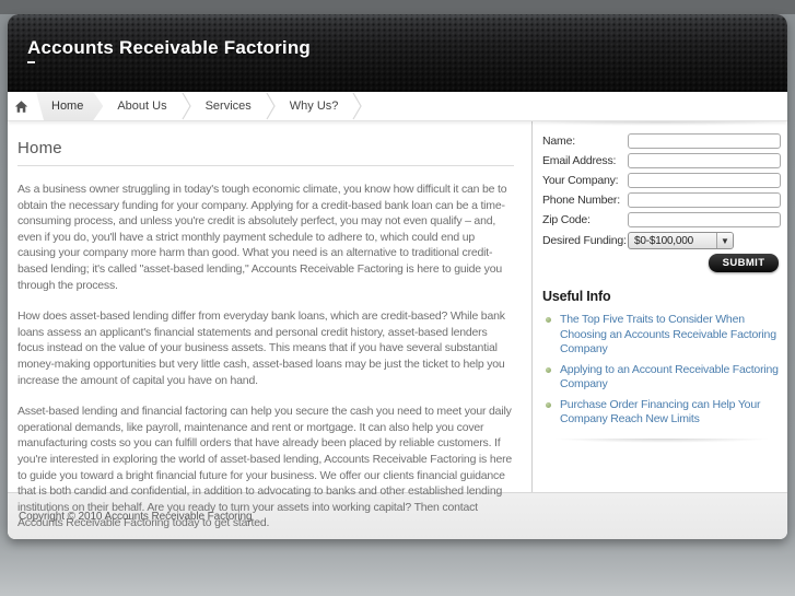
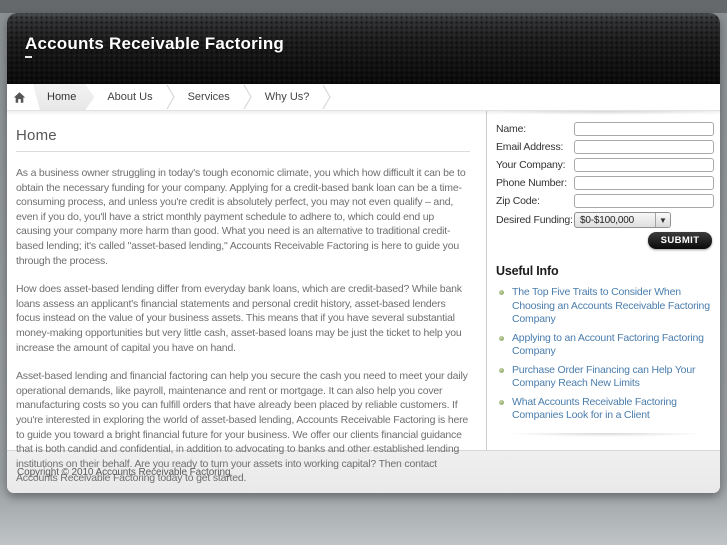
  Accounts Receivable Factoring
  Home
  About Us
  Services
  Why Us?
  Home
- As a business owner struggling in today's tough economic climate, you know how difficult it can be to obtain the necessary funding for your company. Applying for a credit-based bank loan can be a time-consuming process, and unless you're credit is absolutely perfect, you may not even qualify – and, even if you do, you'll have a strict monthly payment schedule to adhere to, which could end up causing your company more harm than good. What you need is an alternative to traditional credit-based lending; it's called "asset-based lending," Accounts Receivable Factoring is here to guide you through the process.
+ As a business owner struggling in today's tough economic climate, you which how difficult it can be to obtain the necessary funding for your company. Applying for a credit-based bank loan can be a time-consuming process, and unless you're credit is absolutely perfect, you may not even qualify – and, even if you do, you'll have a strict monthly payment schedule to adhere to, which could end up causing your company more harm than good. What you need is an alternative to traditional credit-based lending; it's called "asset-based lending," Accounts Receivable Factoring is here to guide you through the process.
  How does asset-based lending differ from everyday bank loans, which are credit-based? While bank loans assess an applicant's financial statements and personal credit history, asset-based lenders focus instead on the value of your business assets. This means that if you have several substantial money-making opportunities but very little cash, asset-based loans may be just the ticket to help you increase the amount of capital you have on hand.
  Asset-based lending and financial factoring can help you secure the cash you need to meet your daily operational demands, like payroll, maintenance and rent or mortgage. It can also help you cover manufacturing costs so you can fulfill orders that have already been placed by reliable customers. If you're interested in exploring the world of asset-based lending, Accounts Receivable Factoring is here to guide you toward a bright financial future for your business. We offer our clients financial guidance that is both candid and confidential, in addition to advocating to banks and other established lending your assets into working capital? Then contact rted.
  Name:
  Email Address:
  Your Company:
  Phone Number:
  Zip Code:
  Desired Funding:
  $0-$100,000
  ▼
  SUBMIT
  Useful Info
  The Top Five Traits to Consider When Choosing an Accounts Receivable Factoring Company
- Applying to an Account Receivable Factoring Company
+ Applying to an Account Factoring Factoring Company
  Purchase Order Financing can Help Your Company Reach New Limits
+ What Accounts Receivable Factoring Companies Look for in a Client
  Copyright © 2010 Accounts Receivable Factoring
